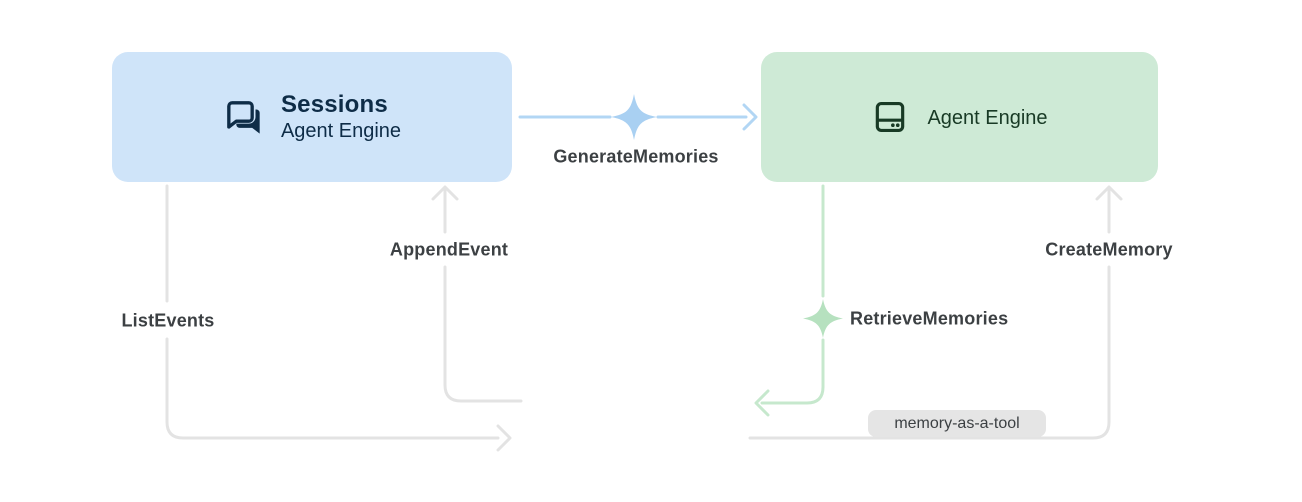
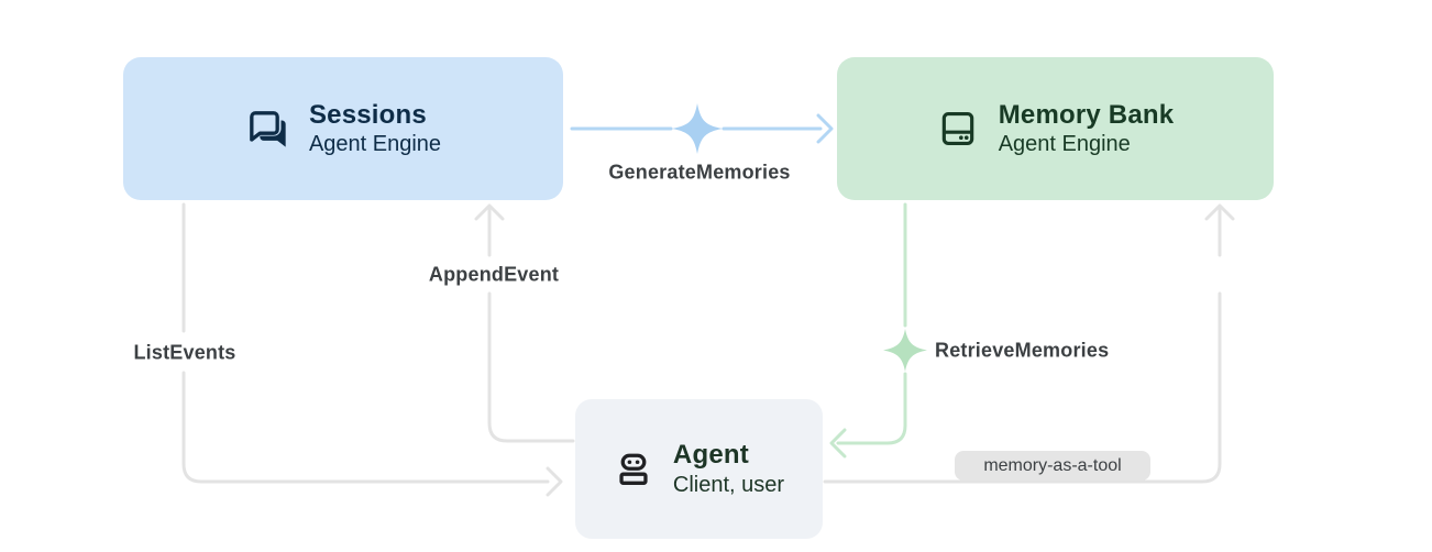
  Sessions
  Agent Engine
+ Memory Bank
  Agent Engine
+ Agent
+ Client, user
  GenerateMemories
  AppendEvent
  ListEvents
  RetrieveMemories
- CreateMemory
  memory-as-a-tool
